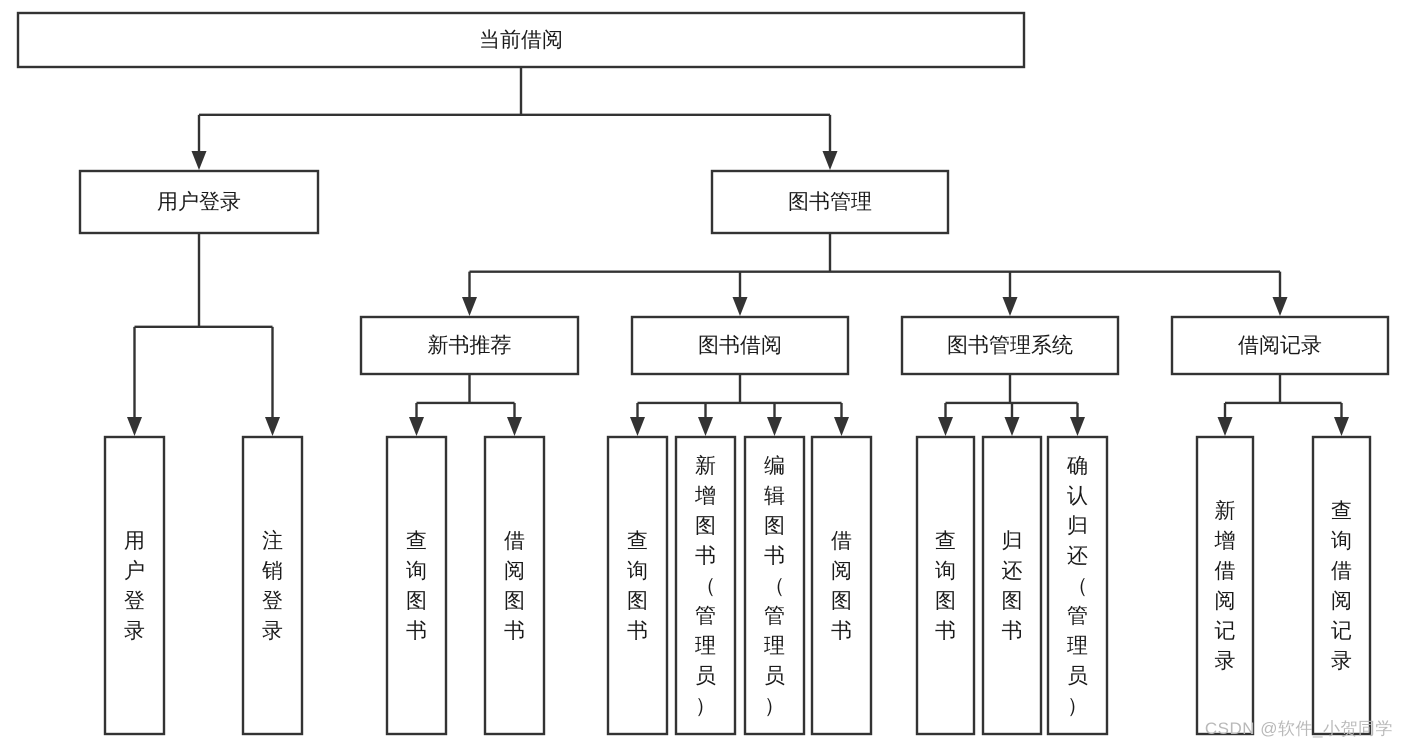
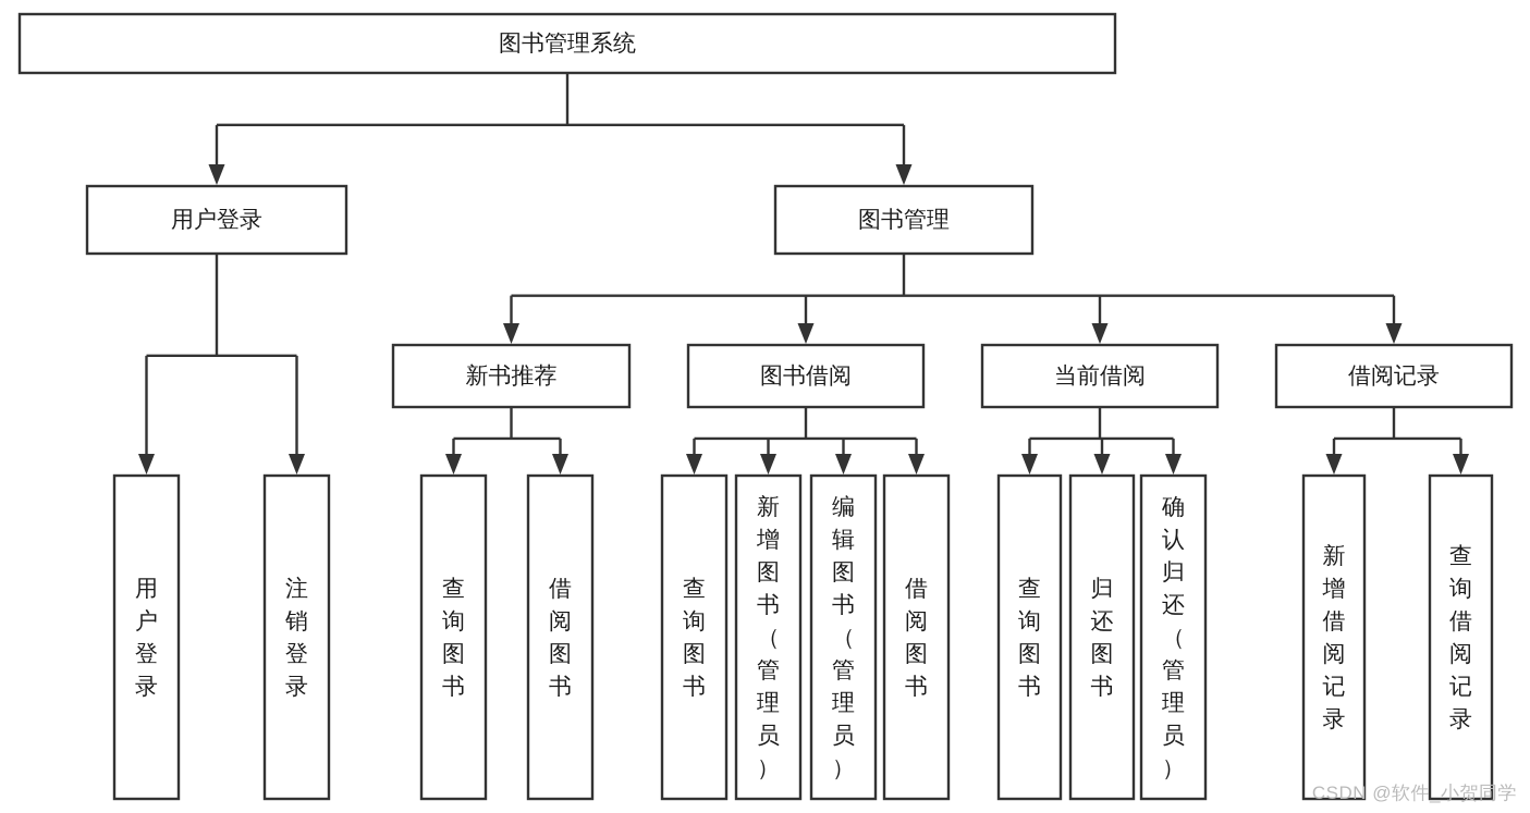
- 当前借阅
+ 图书管理系统
  用户登录
  图书管理
  新书推荐
  图书借阅
- 图书管理系统
+ 当前借阅
  借阅记录
  用户登录
  注销登录
  查询图书
  借阅图书
  查询图书
  新增图书（管理员）
  编辑图书（管理员）
  借阅图书
  查询图书
  归还图书
  确认归还（管理员）
  新增借阅记录
  查询借阅记录
  CSDN @软件_小贺同学
